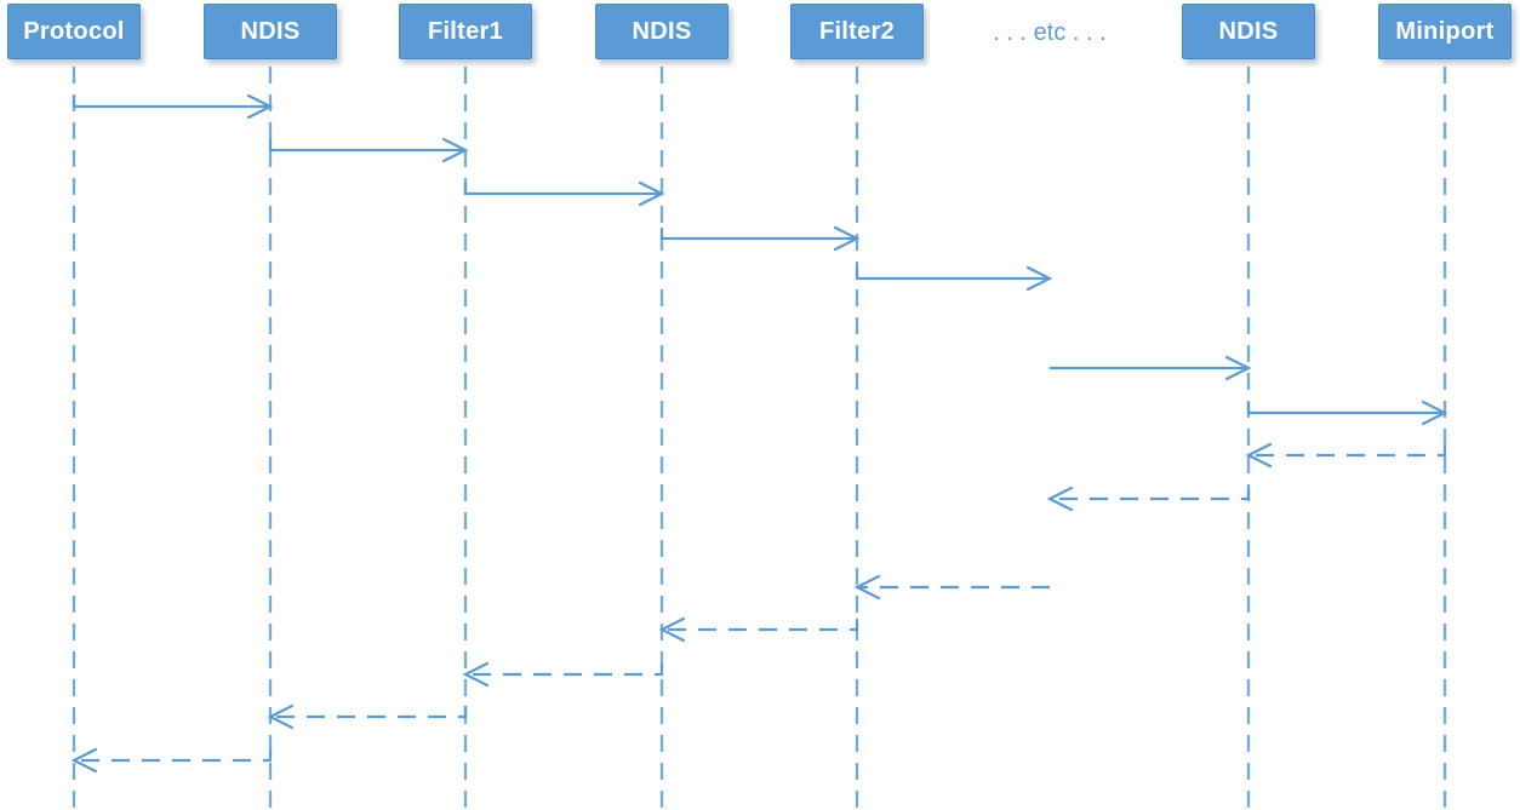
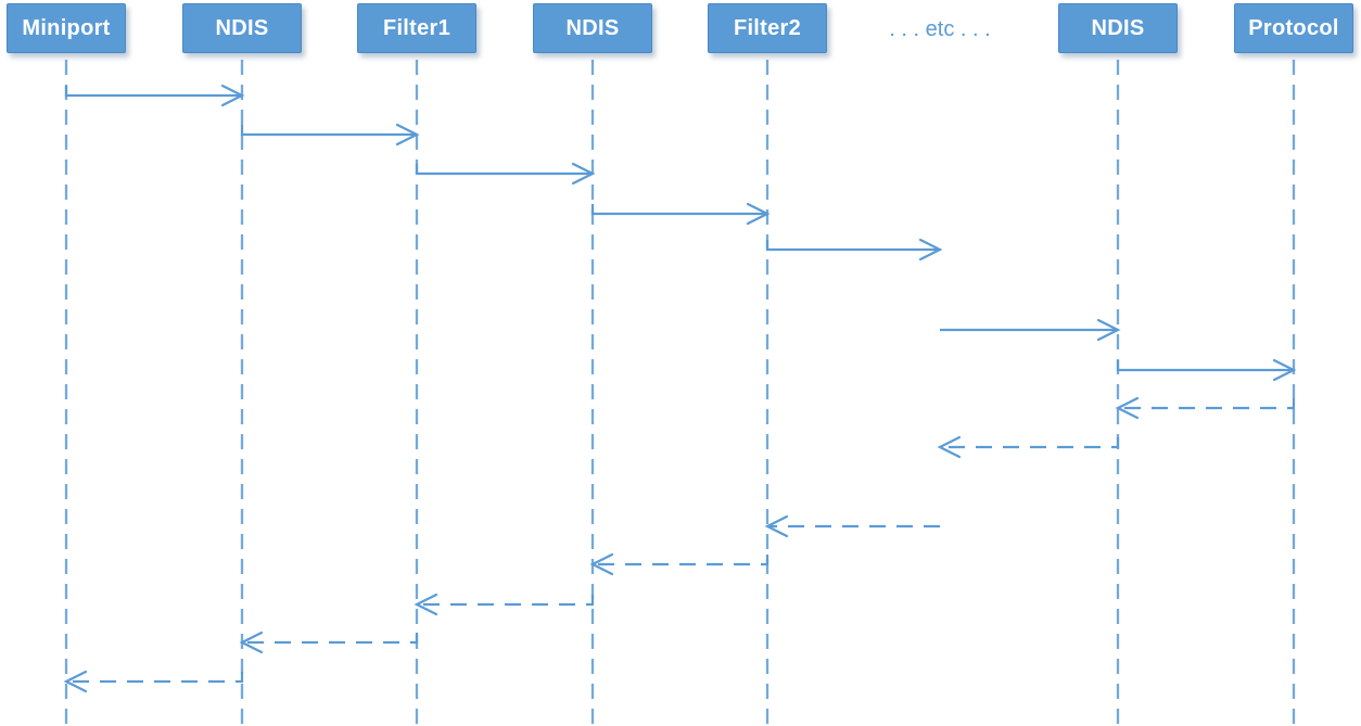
- Protocol
+ Miniport
  NDIS
  Filter1
  NDIS
  Filter2
  . . . etc . . .
  NDIS
- Miniport
+ Protocol
